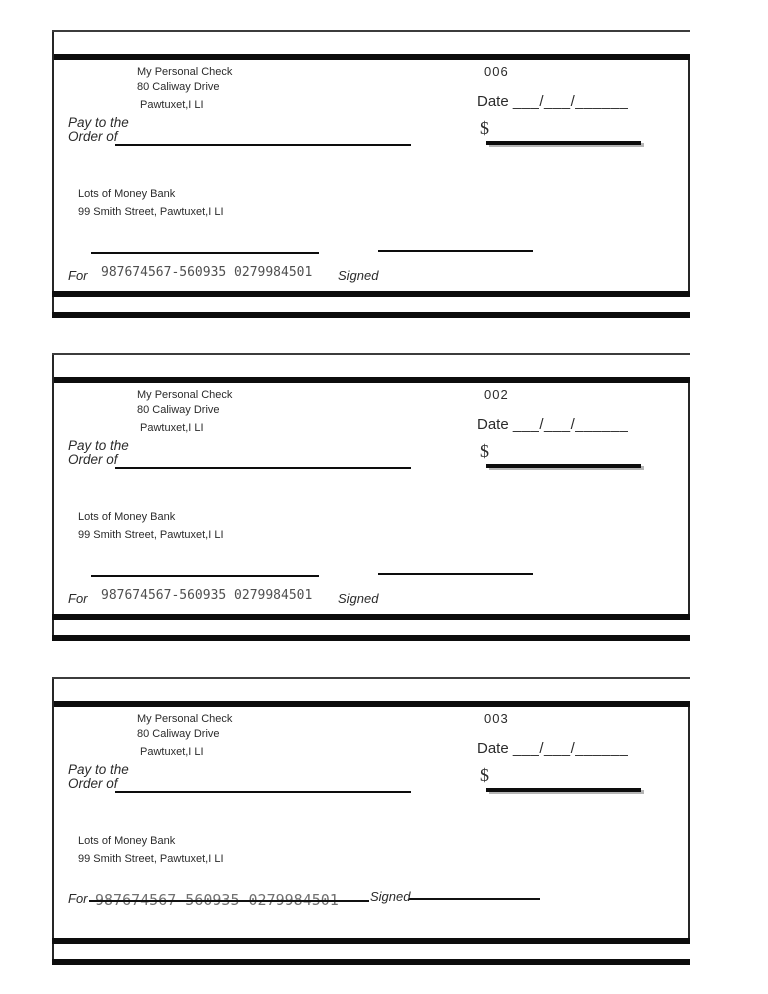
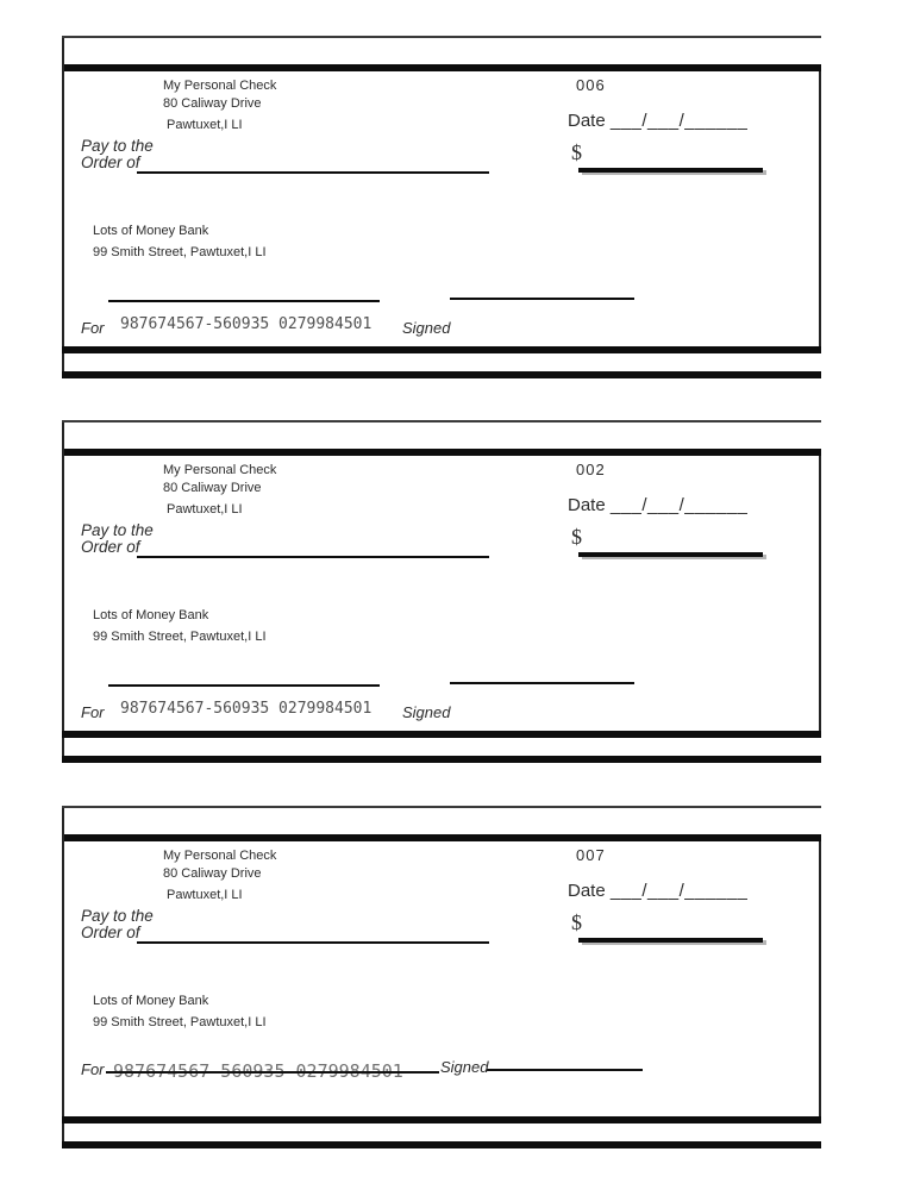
  My Personal Check
  80 Caliway Drive
  Pawtuxet,I LI
  006
  Date ___/___/______
  Pay to the
  Order of
  $
  Lots of Money Bank
  99 Smith Street, Pawtuxet,I LI
  For
  987674567-560935 0279984501
  Signed
  My Personal Check
  80 Caliway Drive
  Pawtuxet,I LI
  002
  Date ___/___/______
  Pay to the
  Order of
  $
  Lots of Money Bank
  99 Smith Street, Pawtuxet,I LI
  For
  987674567-560935 0279984501
  Signed
  My Personal Check
  80 Caliway Drive
  Pawtuxet,I LI
- 003
+ 007
  Date ___/___/______
  Pay to the
  Order of
  $
  Lots of Money Bank
  99 Smith Street, Pawtuxet,I LI
  For
  Signed
